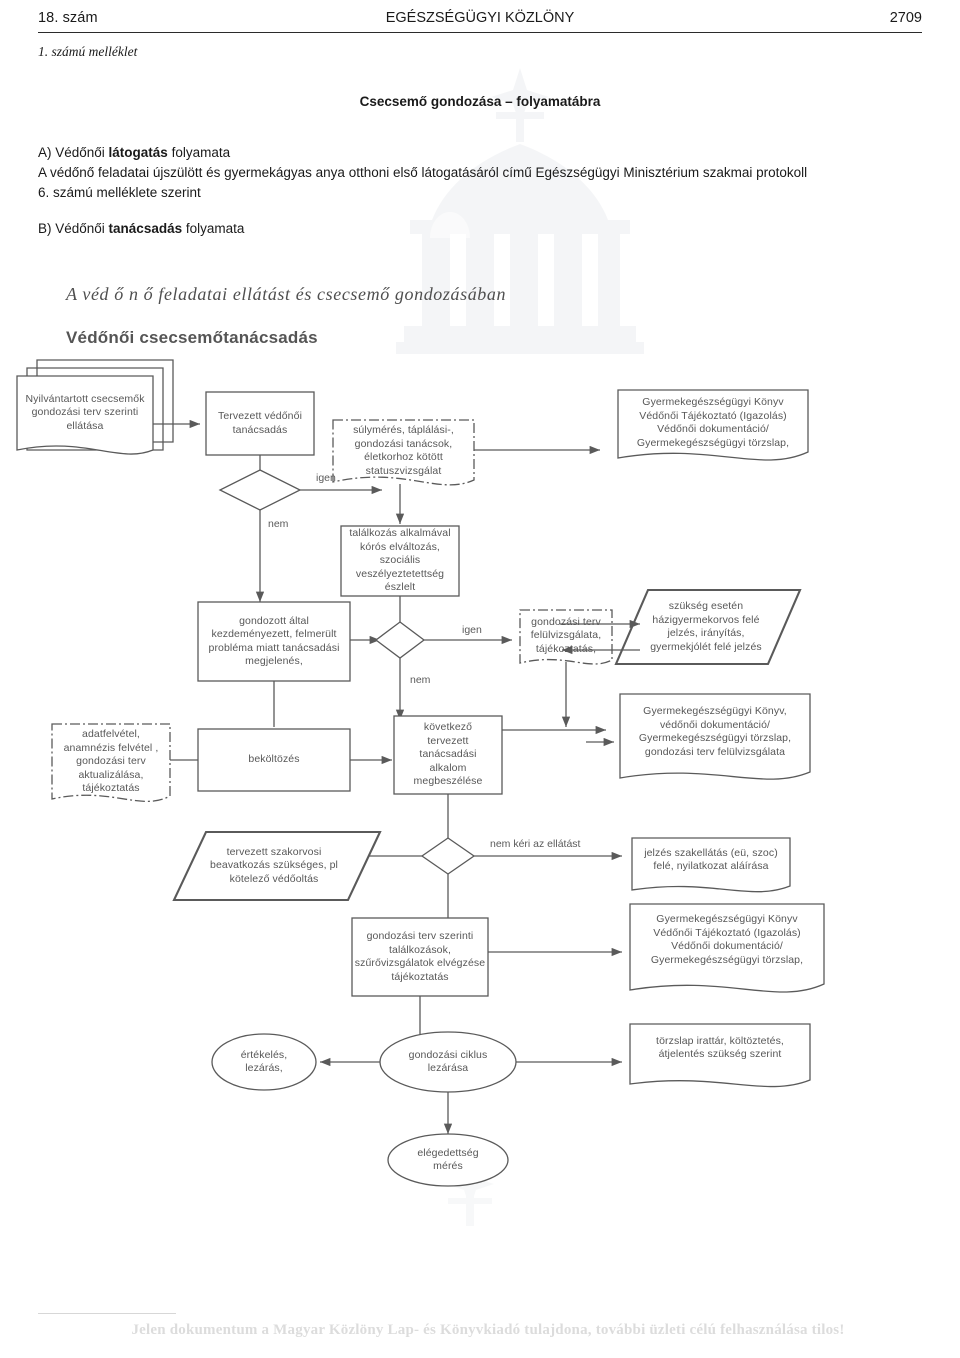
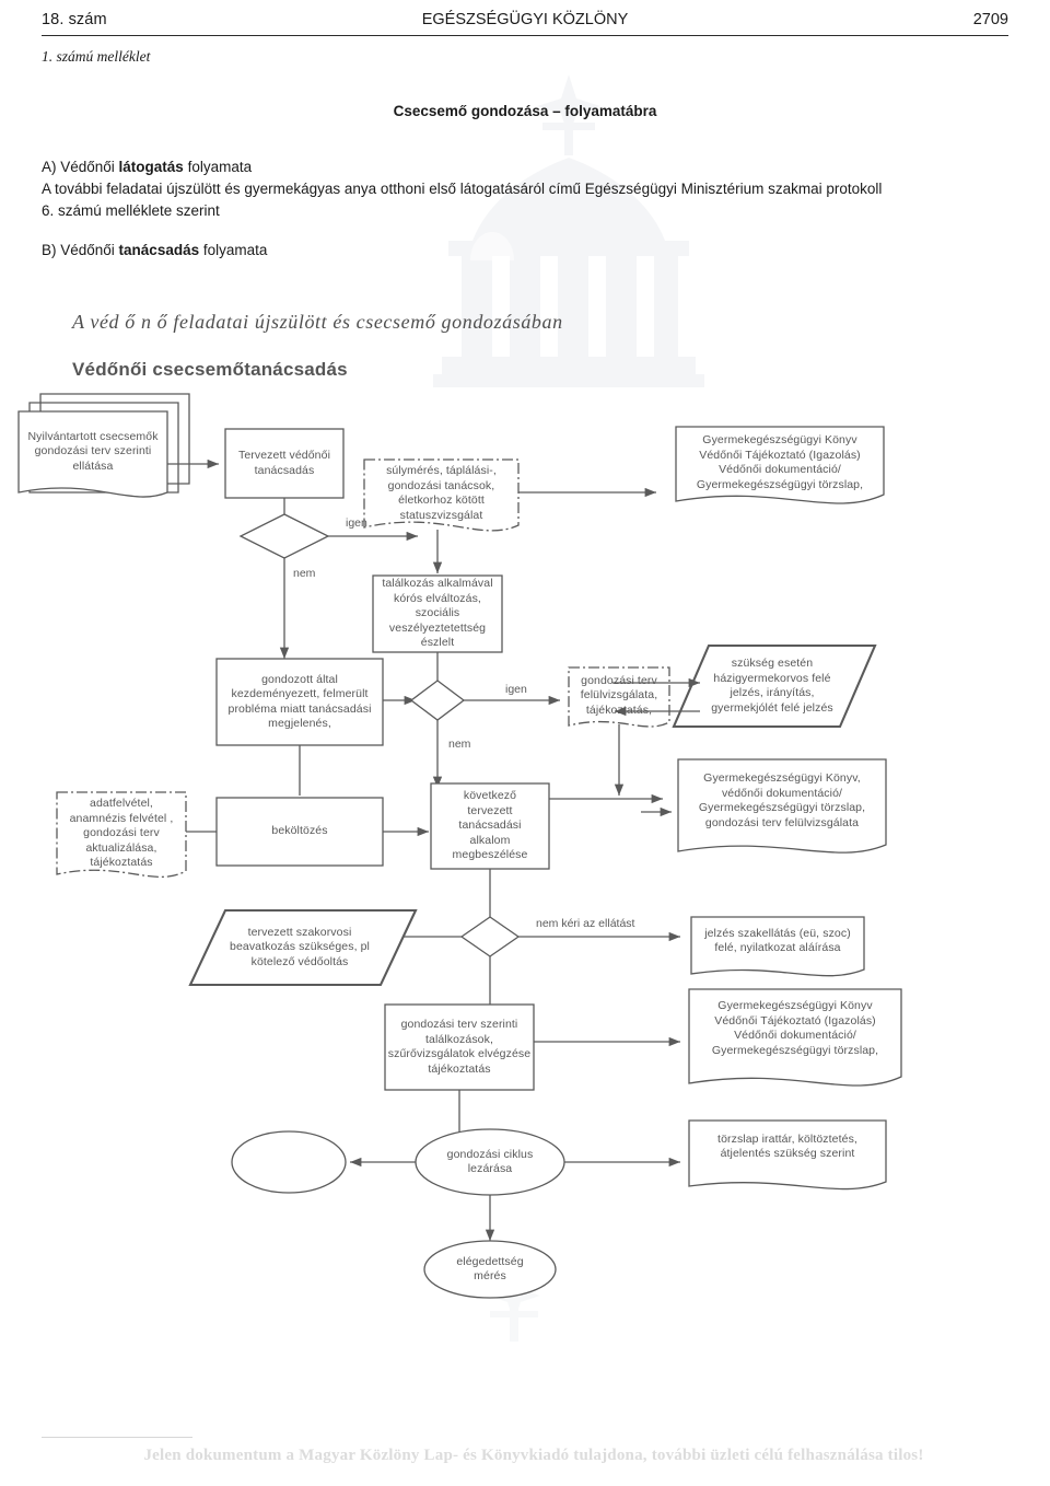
  EGÉSZSÉGÜGYI KÖZLÖNY
  18. szám
  2709
  1. számú melléklet
  Csecsemő gondozása – folyamatábra
  A) Védőnői látogatás folyamata
- A védőnő feladatai újszülött és gyermekágyas anya otthoni első látogatásáról című Egészségügyi Minisztérium szakmai protokoll
+ A további feladatai újszülött és gyermekágyas anya otthoni első látogatásáról című Egészségügyi Minisztérium szakmai protokoll
  6. számú melléklete szerint
  B) Védőnői tanácsadás folyamata
- A véd ő n ő feladatai ellátást és csecsemő gondozásában
+ A véd ő n ő feladatai újszülött és csecsemő gondozásában
  Védőnői csecsemőtanácsadás
  Nyilvántartott csecsemők
  gondozási terv szerinti
  ellátása
  Tervezett védőnői
  tanácsadás
  súlymérés, táplálási-,
  gondozási tanácsok,
  életkorhoz kötött
  statuszvizsgálat
  Gyermekegészségügyi Könyv
  Védőnői Tájékoztató (Igazolás)
  Védőnői dokumentáció/
  Gyermekegészségügyi törzslap,
  találkozás alkalmával
  kórós elváltozás, szociális
  veszélyeztetettség észlelt
  gondozott által
  kezdeményezett, felmerült
  probléma miatt tanácsadási
  megjelenés,
  gondozási terv
  felülvizsgálata,
  tájékoztatás,
  szükség esetén
  házigyermekorvos felé
  jelzés, irányítás,
  gyermekjólét felé jelzés
  adatfelvétel,
  anamnézis felvétel ,
  gondozási terv
  aktualizálása,
  tájékoztatás
  beköltözés
  következő
  tervezett
  tanácsadási
  alkalom
  megbeszélése
  Gyermekegészségügyi Könyv,
  védőnői dokumentáció/
  Gyermekegészségügyi törzslap,
  gondozási terv felülvizsgálata
  tervezett szakorvosi
  beavatkozás szükséges, pl
  kötelező védőoltás
  jelzés szakellátás (eü, szoc)
  felé, nyilatkozat aláírása
  gondozási terv szerinti
  találkozások,
  szűrővizsgálatok elvégzése
  tájékoztatás
  Gyermekegészségügyi Könyv
  Védőnői Tájékoztató (Igazolás)
  Védőnői dokumentáció/
  Gyermekegészségügyi törzslap,
- értékelés,
- lezárás,
  gondozási ciklus
  lezárása
  törzslap irattár, költöztetés,
  átjelentés szükség szerint
  elégedettség
  mérés
  igen
  nem
  igen
  nem
  nem kéri az ellátást
  Jelen dokumentum a Magyar Közlöny Lap- és Könyvkiadó tulajdona, további üzleti célú felhasználása tilos!
